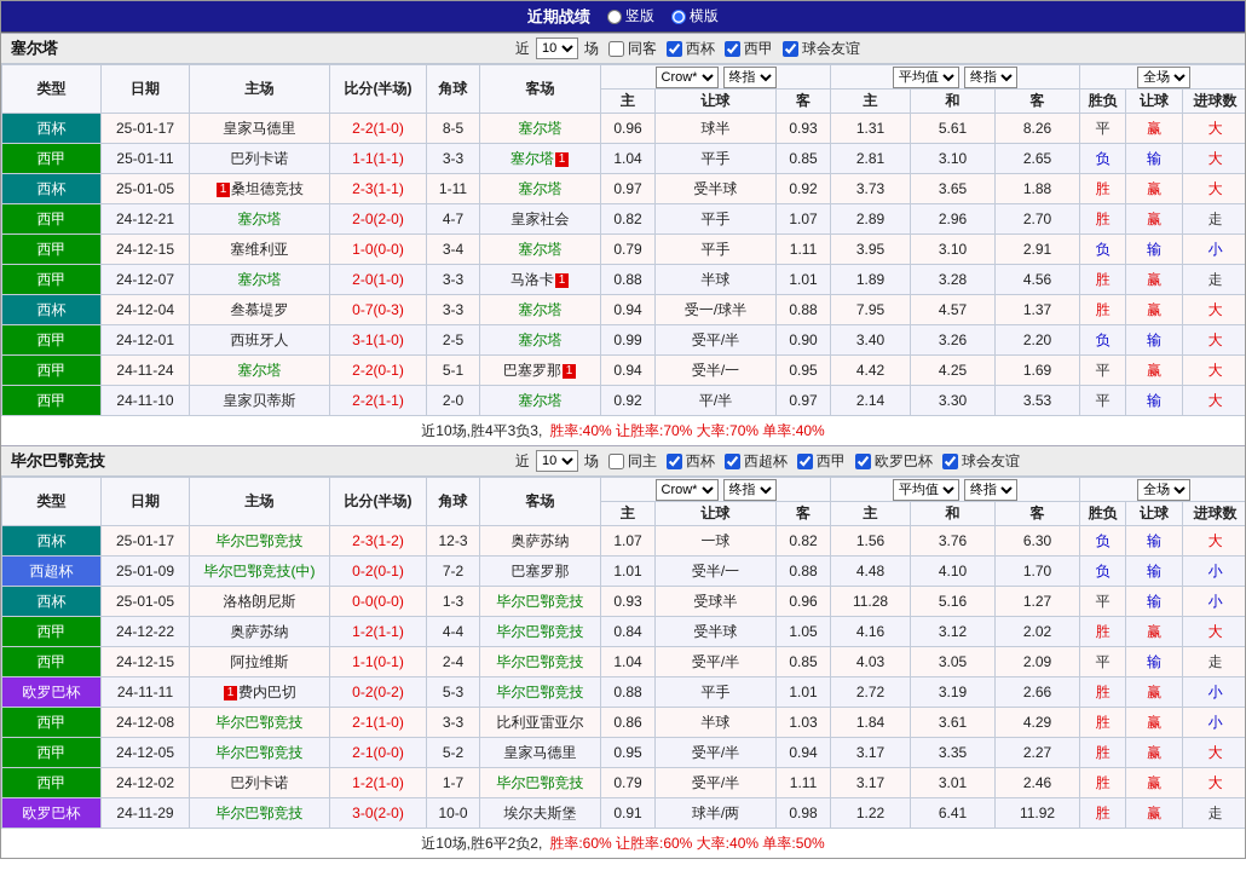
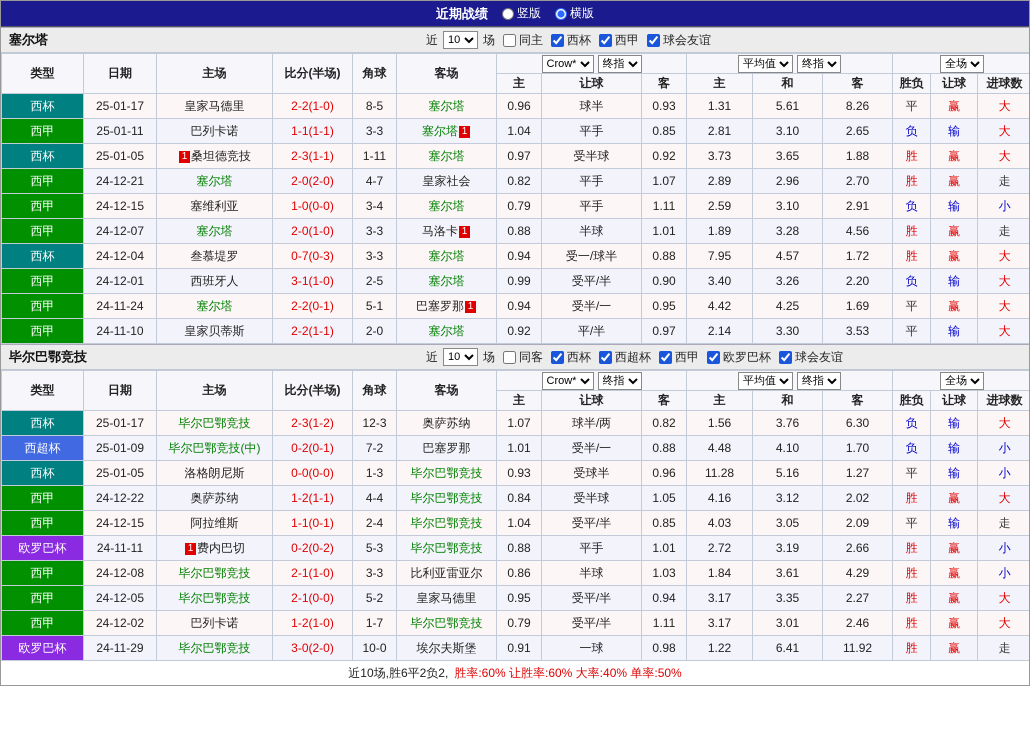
  近期战绩
  竖版
  横版
  塞尔塔
  近
  10
  场
- 同客
+ 同主
  西杯
  西甲
  球会友谊
  类型	日期	主场	比分(半场)	角球	客场	Crow* 终指	平均值 终指	全场
  主	让球	客	主	和	客	胜负	让球	进球数
  西杯	25-01-17	皇家马德里	2-2(1-0)	8-5	塞尔塔	0.96	球半	0.93	1.31	5.61	8.26	平	赢	大
  西甲	25-01-11	巴列卡诺	1-1(1-1)	3-3	塞尔塔 1	1.04	平手	0.85	2.81	3.10	2.65	负	输	大
  西杯	25-01-05	1 桑坦德竞技	2-3(1-1)	1-11	塞尔塔	0.97	受半球	0.92	3.73	3.65	1.88	胜	赢	大
  西甲	24-12-21	塞尔塔	2-0(2-0)	4-7	皇家社会	0.82	平手	1.07	2.89	2.96	2.70	胜	赢	走
- 西甲	24-12-15	塞维利亚	1-0(0-0)	3-4	塞尔塔	0.79	平手	1.11	3.95	3.10	2.91	负	输	小
+ 西甲	24-12-15	塞维利亚	1-0(0-0)	3-4	塞尔塔	0.79	平手	1.11	2.59	3.10	2.91	负	输	小
  西甲	24-12-07	塞尔塔	2-0(1-0)	3-3	马洛卡 1	0.88	半球	1.01	1.89	3.28	4.56	胜	赢	走
- 西杯	24-12-04	叁慕堤罗	0-7(0-3)	3-3	塞尔塔	0.94	受一/球半	0.88	7.95	4.57	1.37	胜	赢	大
+ 西杯	24-12-04	叁慕堤罗	0-7(0-3)	3-3	塞尔塔	0.94	受一/球半	0.88	7.95	4.57	1.72	胜	赢	大
  西甲	24-12-01	西班牙人	3-1(1-0)	2-5	塞尔塔	0.99	受平/半	0.90	3.40	3.26	2.20	负	输	大
  西甲	24-11-24	塞尔塔	2-2(0-1)	5-1	巴塞罗那 1	0.94	受半/一	0.95	4.42	4.25	1.69	平	赢	大
  西甲	24-11-10	皇家贝蒂斯	2-2(1-1)	2-0	塞尔塔	0.92	平/半	0.97	2.14	3.30	3.53	平	输	大
- 近10场,胜4平3负3,
- 胜率:40% 让胜率:70% 大率:70% 单率:40%
  毕尔巴鄂竞技
  近
  10
  场
- 同主
+ 同客
  西杯
  西超杯
  西甲
  欧罗巴杯
  球会友谊
  类型	日期	主场	比分(半场)	角球	客场	Crow* 终指	平均值 终指	全场
  主	让球	客	主	和	客	胜负	让球	进球数
- 西杯	25-01-17	毕尔巴鄂竞技	2-3(1-2)	12-3	奥萨苏纳	1.07	一球	0.82	1.56	3.76	6.30	负	输	大
+ 西杯	25-01-17	毕尔巴鄂竞技	2-3(1-2)	12-3	奥萨苏纳	1.07	球半/两	0.82	1.56	3.76	6.30	负	输	大
  西超杯	25-01-09	毕尔巴鄂竞技(中)	0-2(0-1)	7-2	巴塞罗那	1.01	受半/一	0.88	4.48	4.10	1.70	负	输	小
  西杯	25-01-05	洛格朗尼斯	0-0(0-0)	1-3	毕尔巴鄂竞技	0.93	受球半	0.96	11.28	5.16	1.27	平	输	小
  西甲	24-12-22	奥萨苏纳	1-2(1-1)	4-4	毕尔巴鄂竞技	0.84	受半球	1.05	4.16	3.12	2.02	胜	赢	大
  西甲	24-12-15	阿拉维斯	1-1(0-1)	2-4	毕尔巴鄂竞技	1.04	受平/半	0.85	4.03	3.05	2.09	平	输	走
  欧罗巴杯	24-11-11	1 费内巴切	0-2(0-2)	5-3	毕尔巴鄂竞技	0.88	平手	1.01	2.72	3.19	2.66	胜	赢	小
  西甲	24-12-08	毕尔巴鄂竞技	2-1(1-0)	3-3	比利亚雷亚尔	0.86	半球	1.03	1.84	3.61	4.29	胜	赢	小
  西甲	24-12-05	毕尔巴鄂竞技	2-1(0-0)	5-2	皇家马德里	0.95	受平/半	0.94	3.17	3.35	2.27	胜	赢	大
  西甲	24-12-02	巴列卡诺	1-2(1-0)	1-7	毕尔巴鄂竞技	0.79	受平/半	1.11	3.17	3.01	2.46	胜	赢	大
- 欧罗巴杯	24-11-29	毕尔巴鄂竞技	3-0(2-0)	10-0	埃尔夫斯堡	0.91	球半/两	0.98	1.22	6.41	11.92	胜	赢	走
+ 欧罗巴杯	24-11-29	毕尔巴鄂竞技	3-0(2-0)	10-0	埃尔夫斯堡	0.91	一球	0.98	1.22	6.41	11.92	胜	赢	走
  近10场,胜6平2负2,
  胜率:60% 让胜率:60% 大率:40% 单率:50%
